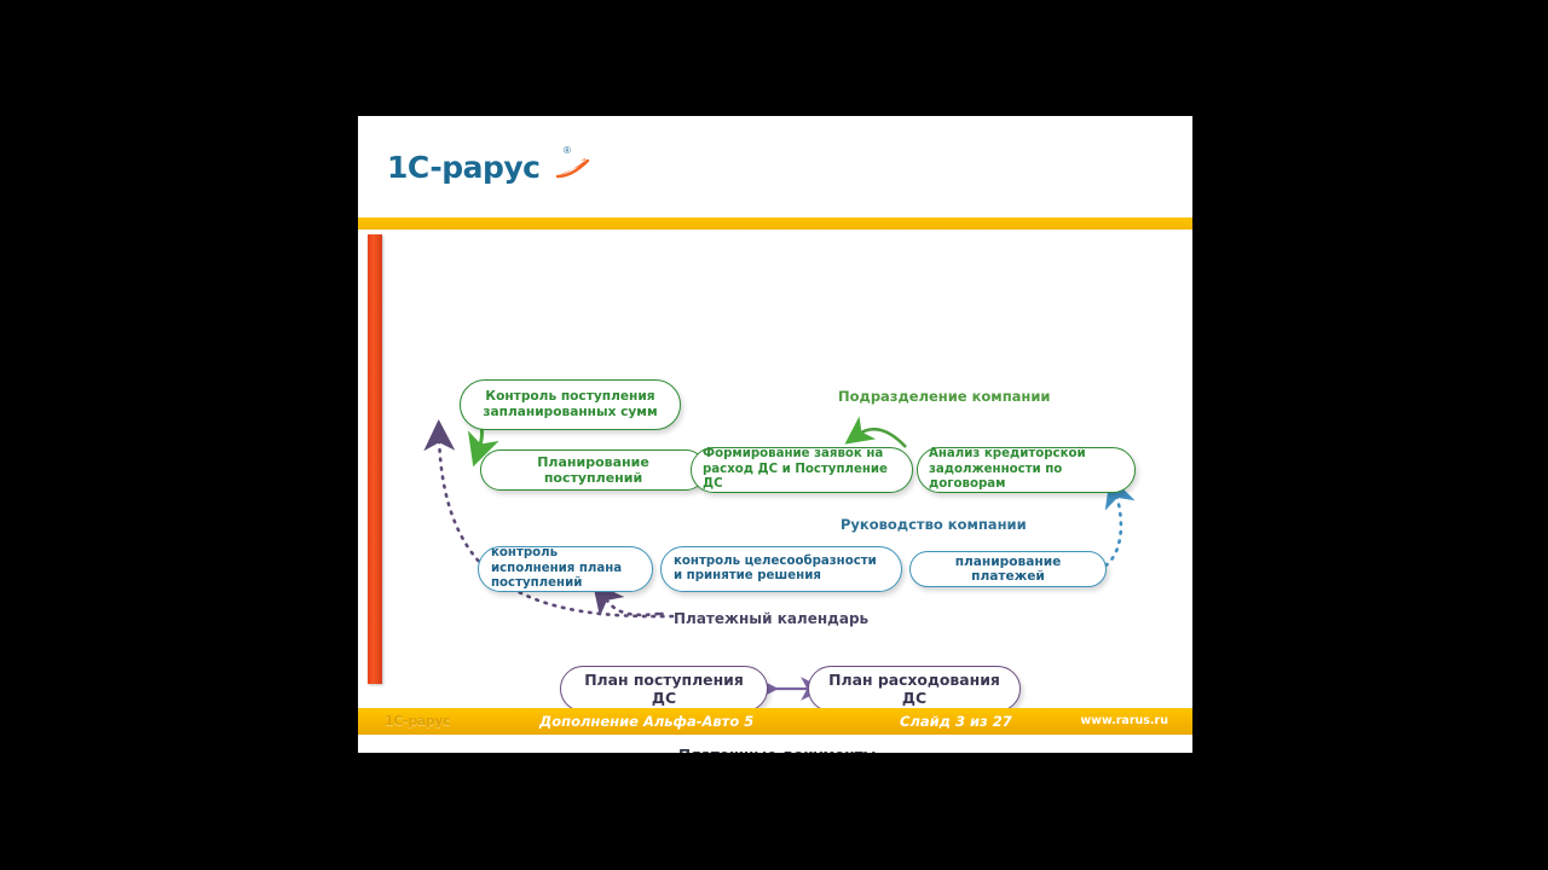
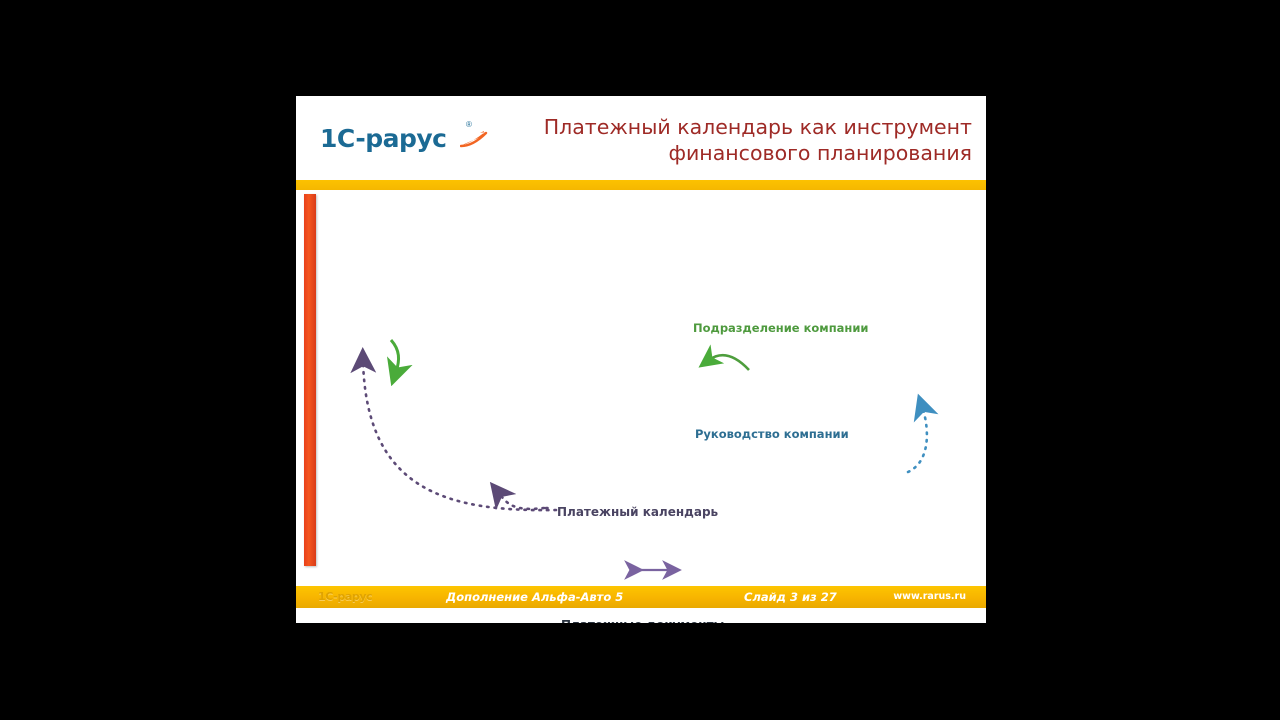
  1C-рарус
  ®
+ Платежный календарь как инструмент финансового планирования
  Подразделение компании
  Руководство компании
  Платежный календарь
- Контроль поступления запланированных сумм
- Планирование поступлений
- Формирование заявок на расход ДС и Поступление ДС
- Анализ кредиторской задолженности по договорам
- контроль исполнения плана поступлений
- контроль целесообразности и принятие решения
- планирование платежей
- План поступления ДС
- План расходования ДС
  1C-рарус
  Дополнение Альфа-Авто 5
  Слайд 3 из 27
  www.rarus.ru
